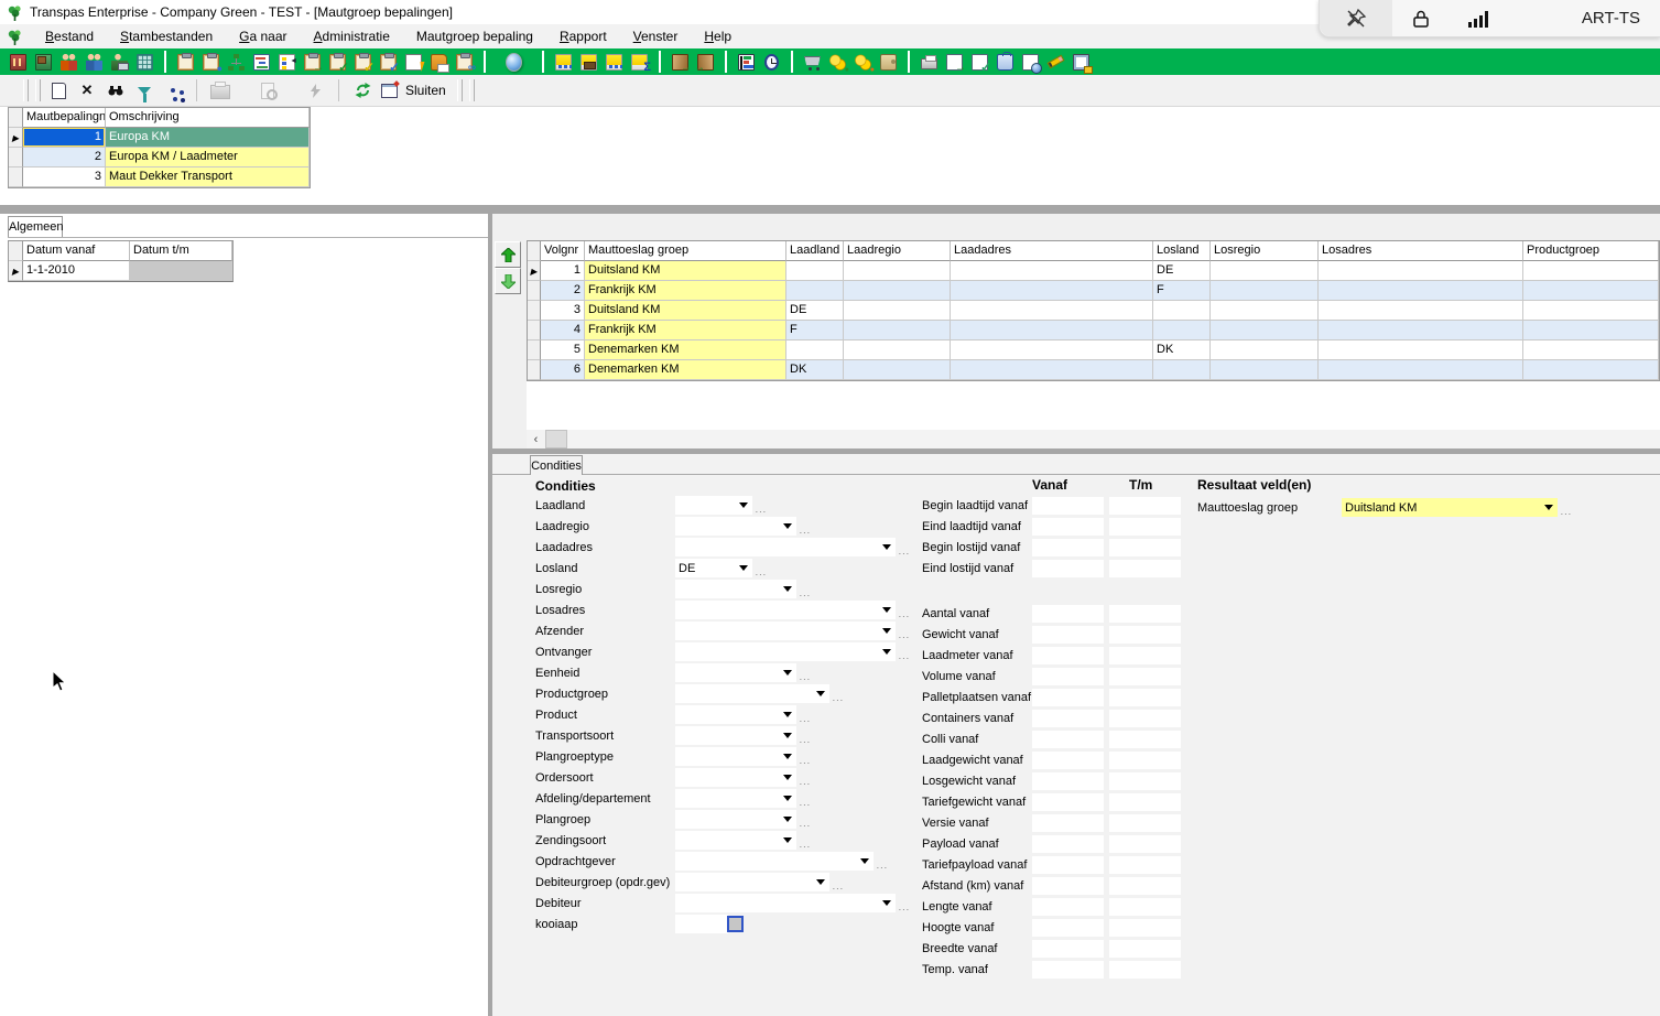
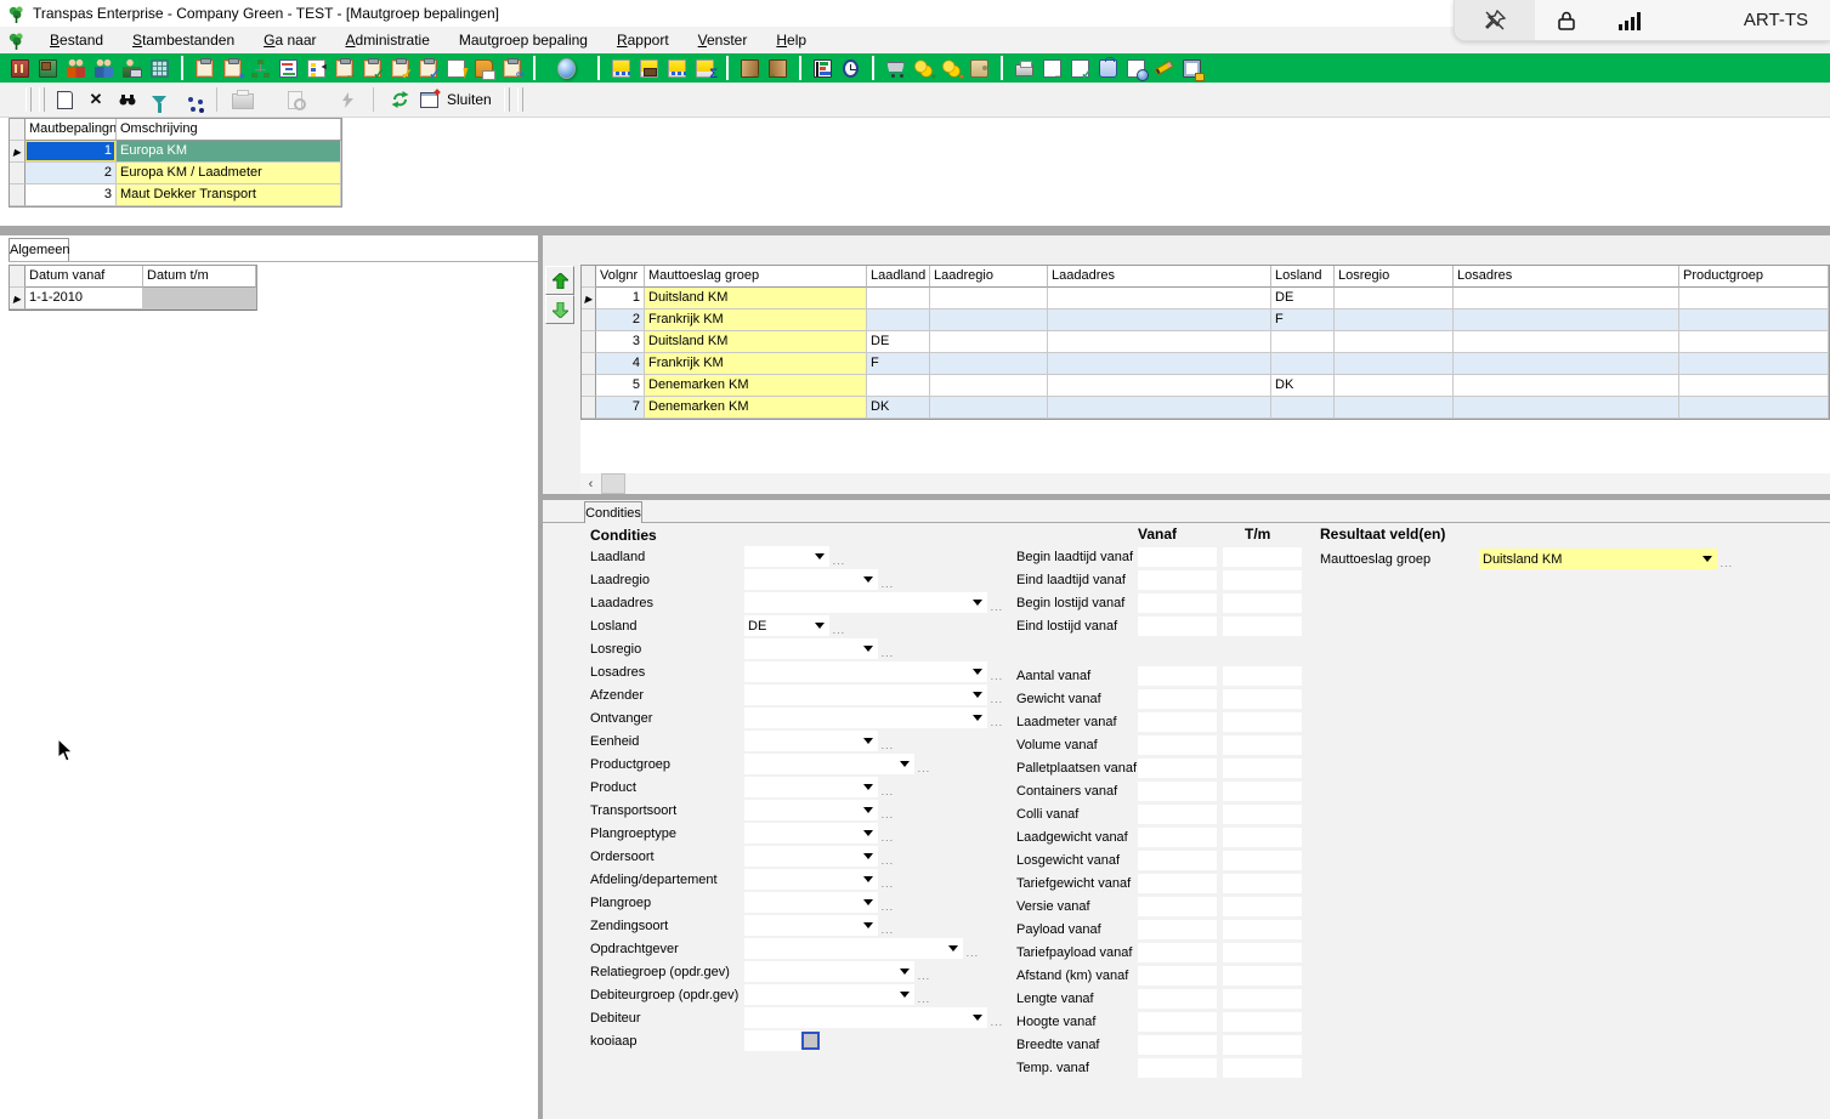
  Transpas Enterprise - Company Green - TEST - [Mautgroep bepalingen]
  Bestand
  Stambestanden
  Ga naar
  Administratie
  Mautgroep bepaling
  Rapport
  Venster
  Help
  Sluiten
  Mautbepalingn
  Omschrijving
  1
  Europa KM
  2
  Europa KM / Laadmeter
  3
  Maut Dekker Transport
  Algemeen
  Datum vanaf
  Datum t/m
  1-1-2010
  Volgnr
  Mauttoeslag groep
  Laadland
  Laadregio
  Laadadres
  Losland
  Losregio
  Losadres
  Productgroep
  1
  Duitsland KM
  DE
  2
  Frankrijk KM
  F
  3
  Duitsland KM
  DE
  4
  Frankrijk KM
  F
  5
  Denemarken KM
  DK
- 6
+ 7
  Denemarken KM
  DK
  ‹
  Condities
  Condities
  Laadland
  Laadregio
  Laadadres
  Losland
  DE
  Losregio
  Losadres
  Afzender
  Ontvanger
  Eenheid
  Productgroep
  Product
  Transportsoort
  Plangroeptype
  Ordersoort
  Afdeling/departement
  Plangroep
  Zendingsoort
  Opdrachtgever
+ Relatiegroep (opdr.gev)
  Debiteurgroep (opdr.gev)
  Debiteur
  kooiaap
  Vanaf
  T/m
  Begin laadtijd vanaf
  Eind laadtijd vanaf
  Begin lostijd vanaf
  Eind lostijd vanaf
  Aantal vanaf
  Gewicht vanaf
  Laadmeter vanaf
  Volume vanaf
  Palletplaatsen vanaf
  Containers vanaf
  Colli vanaf
  Laadgewicht vanaf
  Losgewicht vanaf
  Tariefgewicht vanaf
  Versie vanaf
  Payload vanaf
  Tariefpayload vanaf
  Afstand (km) vanaf
  Lengte vanaf
  Hoogte vanaf
  Breedte vanaf
  Temp. vanaf
  Resultaat veld(en)
  Mauttoeslag groep
  Duitsland KM
  ART-TS
